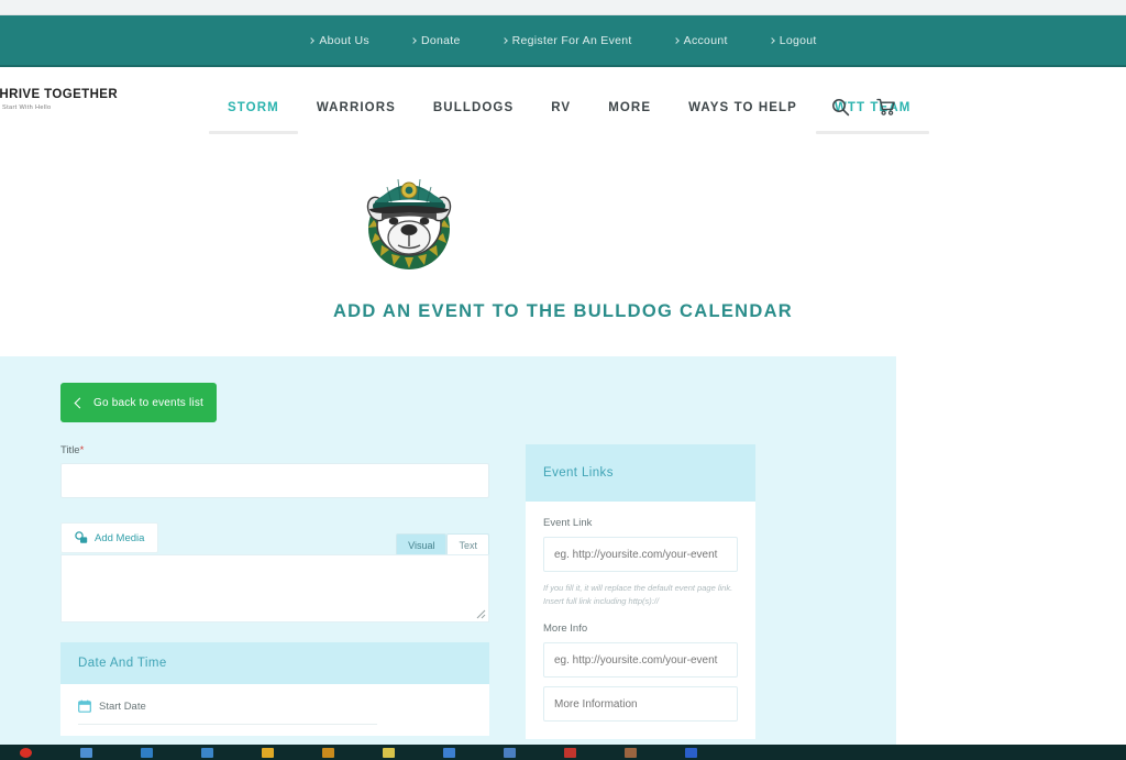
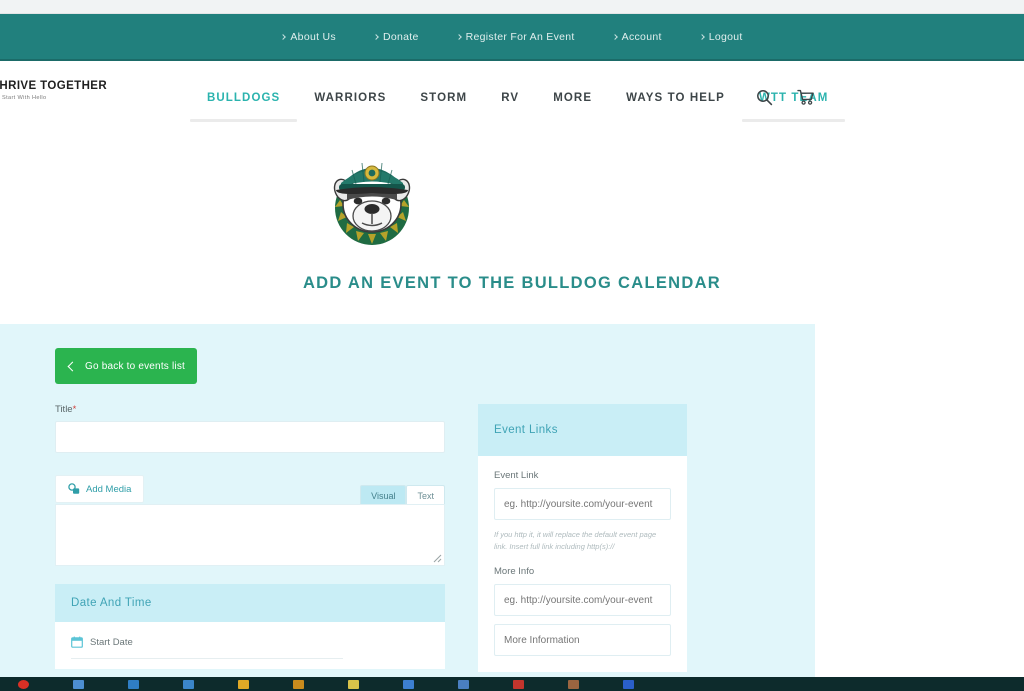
  About Us
  Donate
  Register For An Event
  Account
  Logout
  HRIVE TOGETHER
- STORM
+ BULLDOGS
  WARRIORS
- BULLDOGS
+ STORM
  RV
  MORE
  WAYS TO HELP
  WTT TEAM
  ADD AN EVENT TO THE BULLDOG CALENDAR
  Go back to events list
  Title*
  Add Media
  Visual
  Text
  Date And Time
  Start Date
  Event Links
  Event Link
  eg. http://yoursite.com/your-event
- If you fill it, it will replace the default event page link. Insert full link including http(s)://
+ If you http it, it will replace the default event page link. Insert full link including http(s)://
  More Info
  eg. http://yoursite.com/your-event More Information
